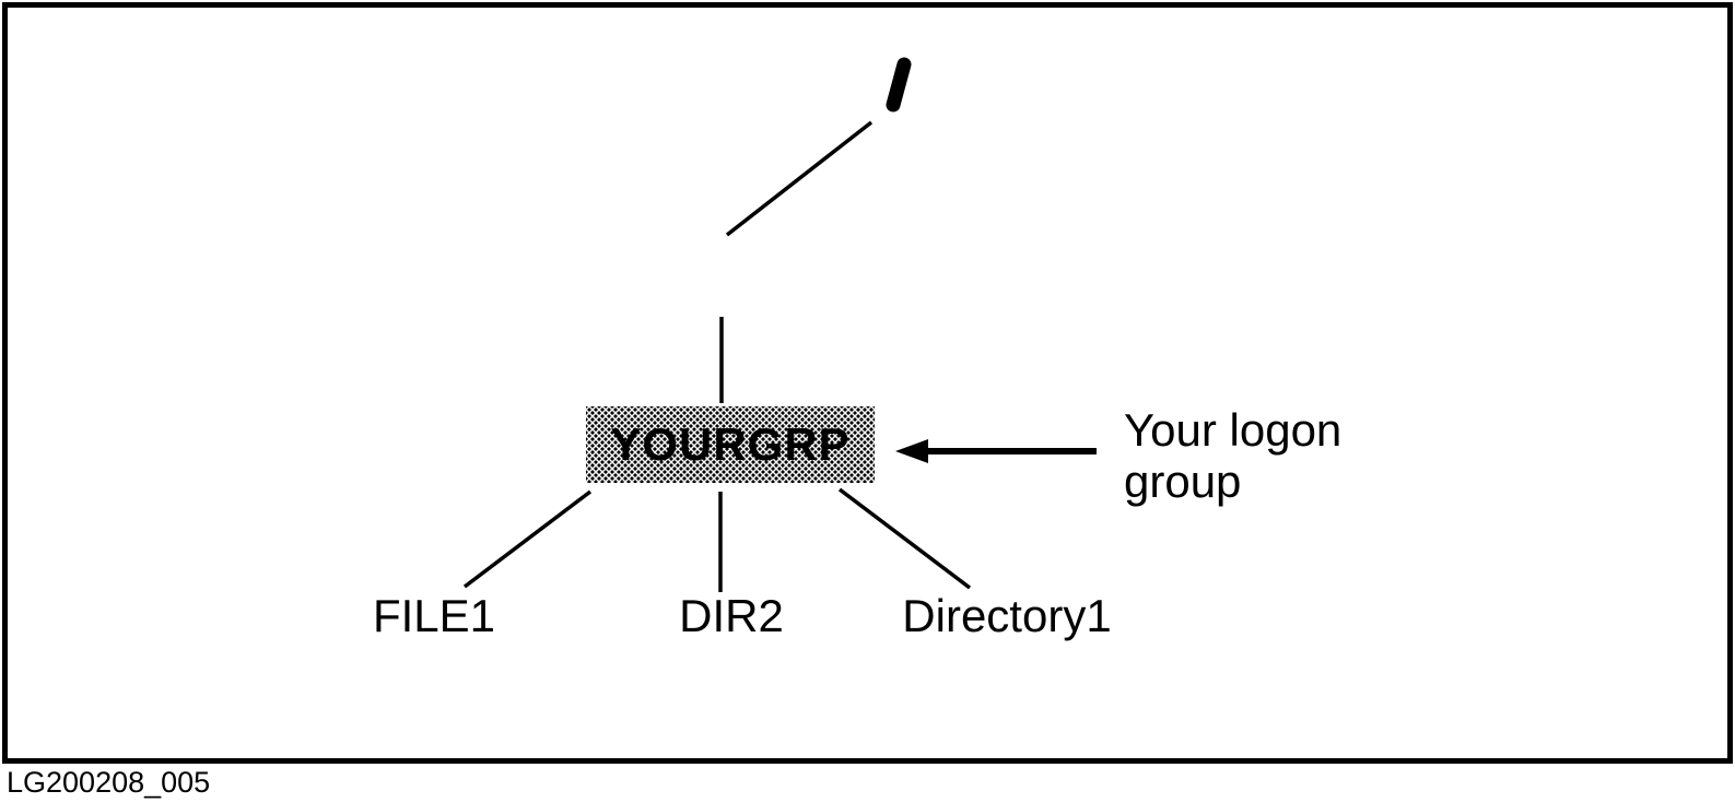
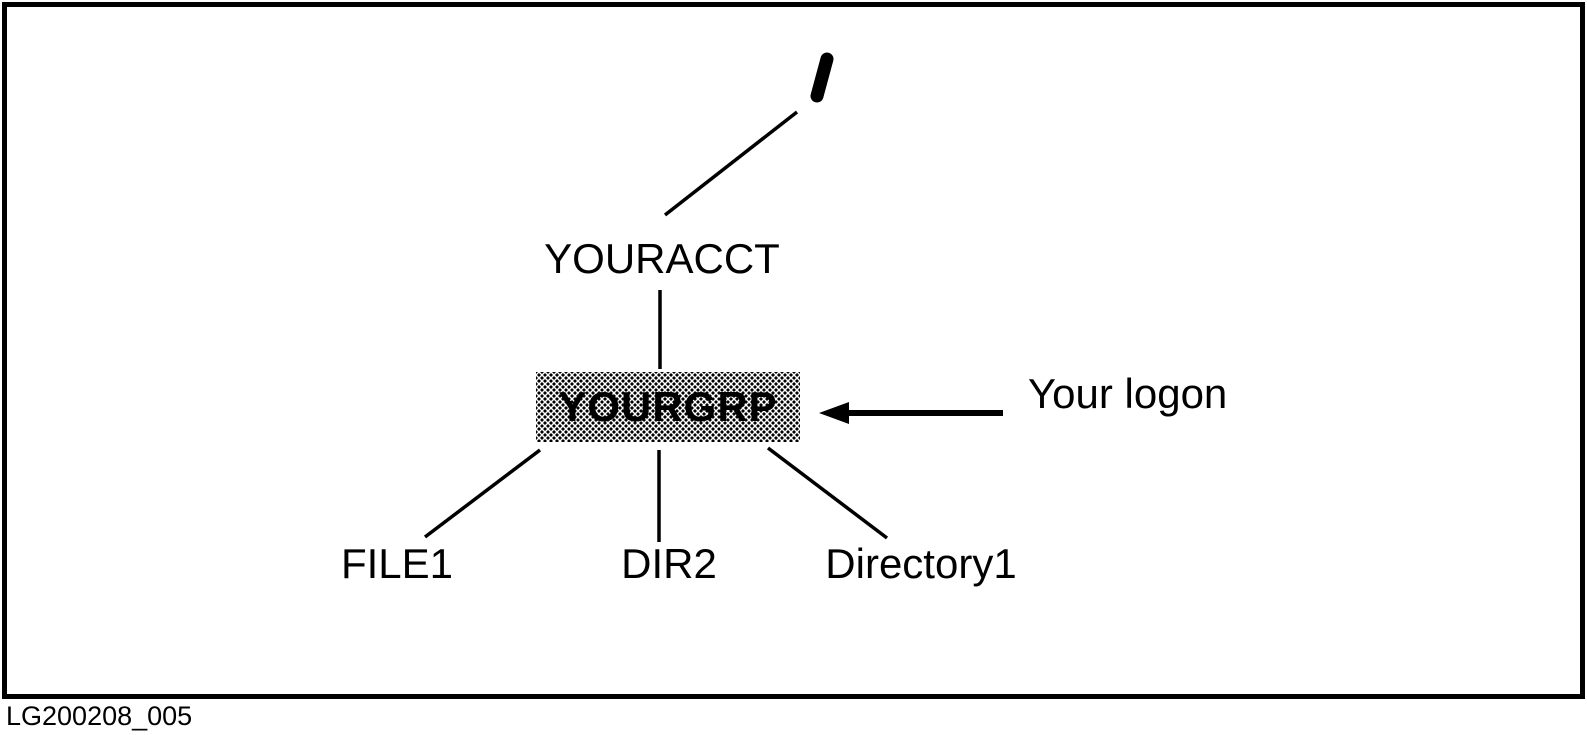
+ YOURACCT
  YOURGRP
  Your logon
- group
  FILE1
  DIR2
  Directory1
  LG200208_005
